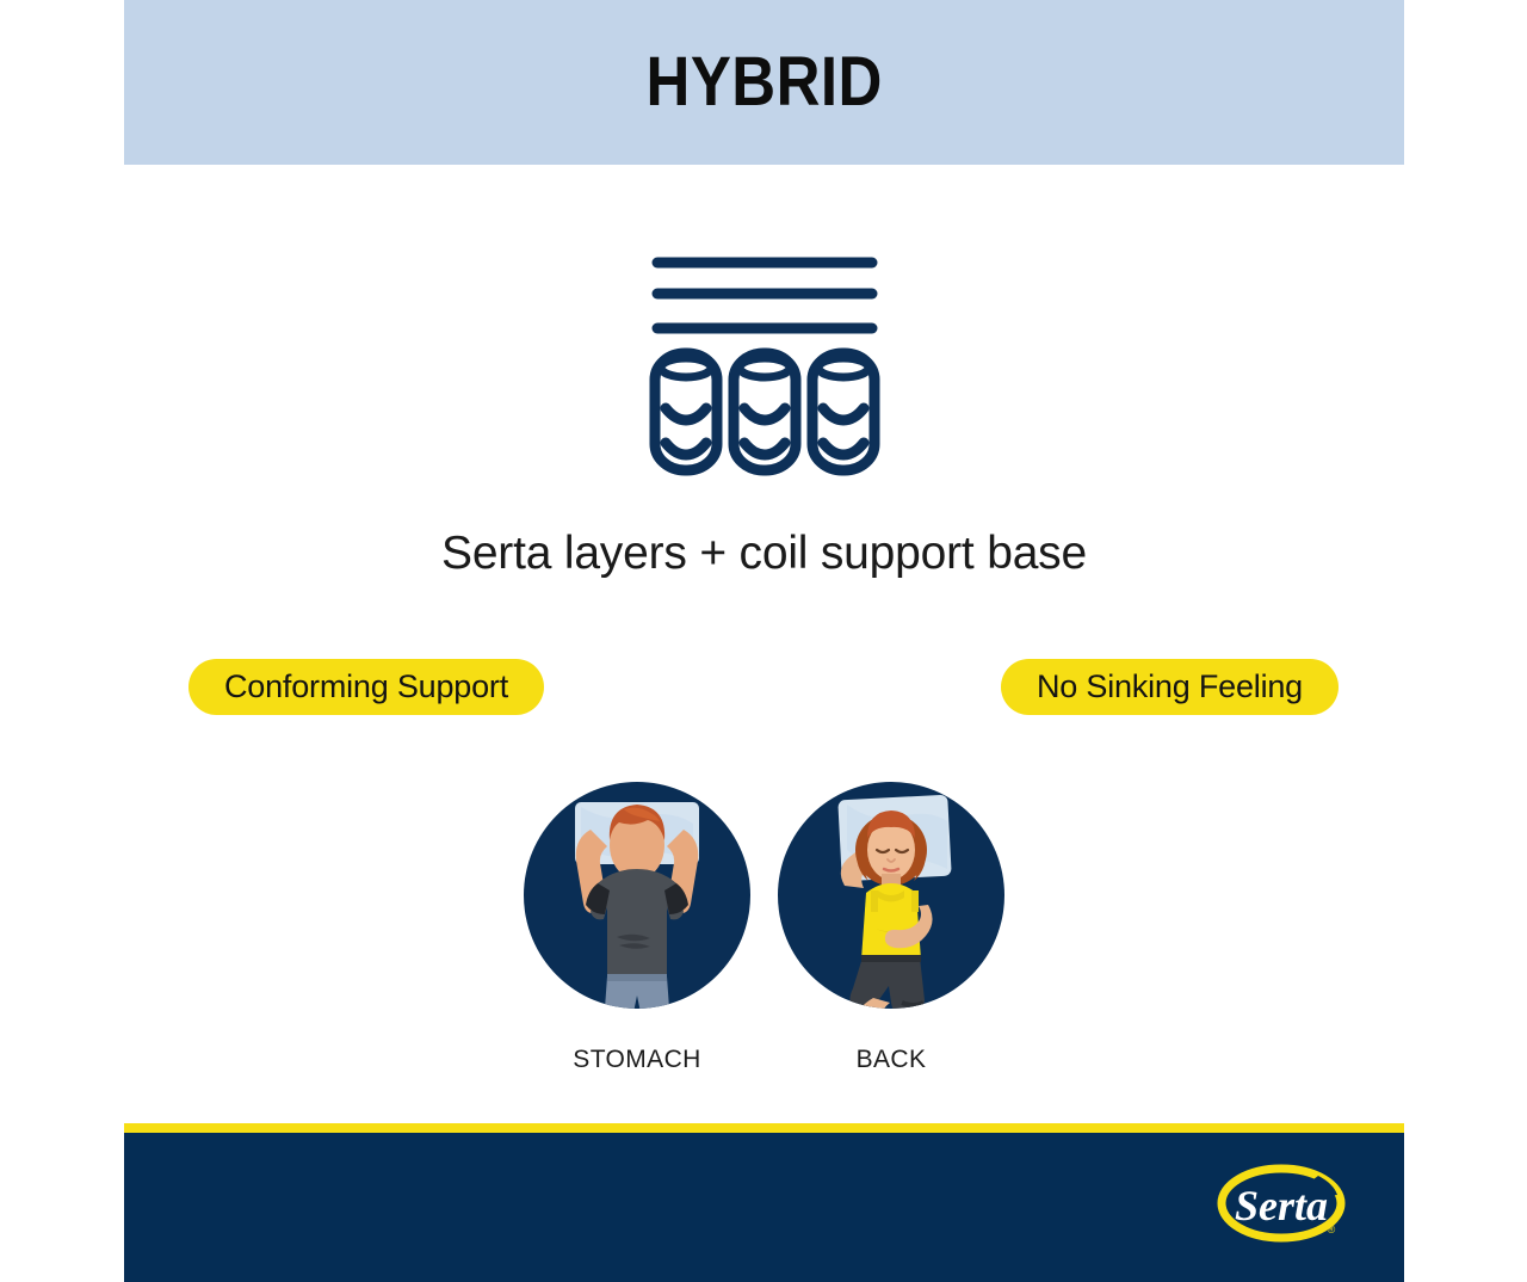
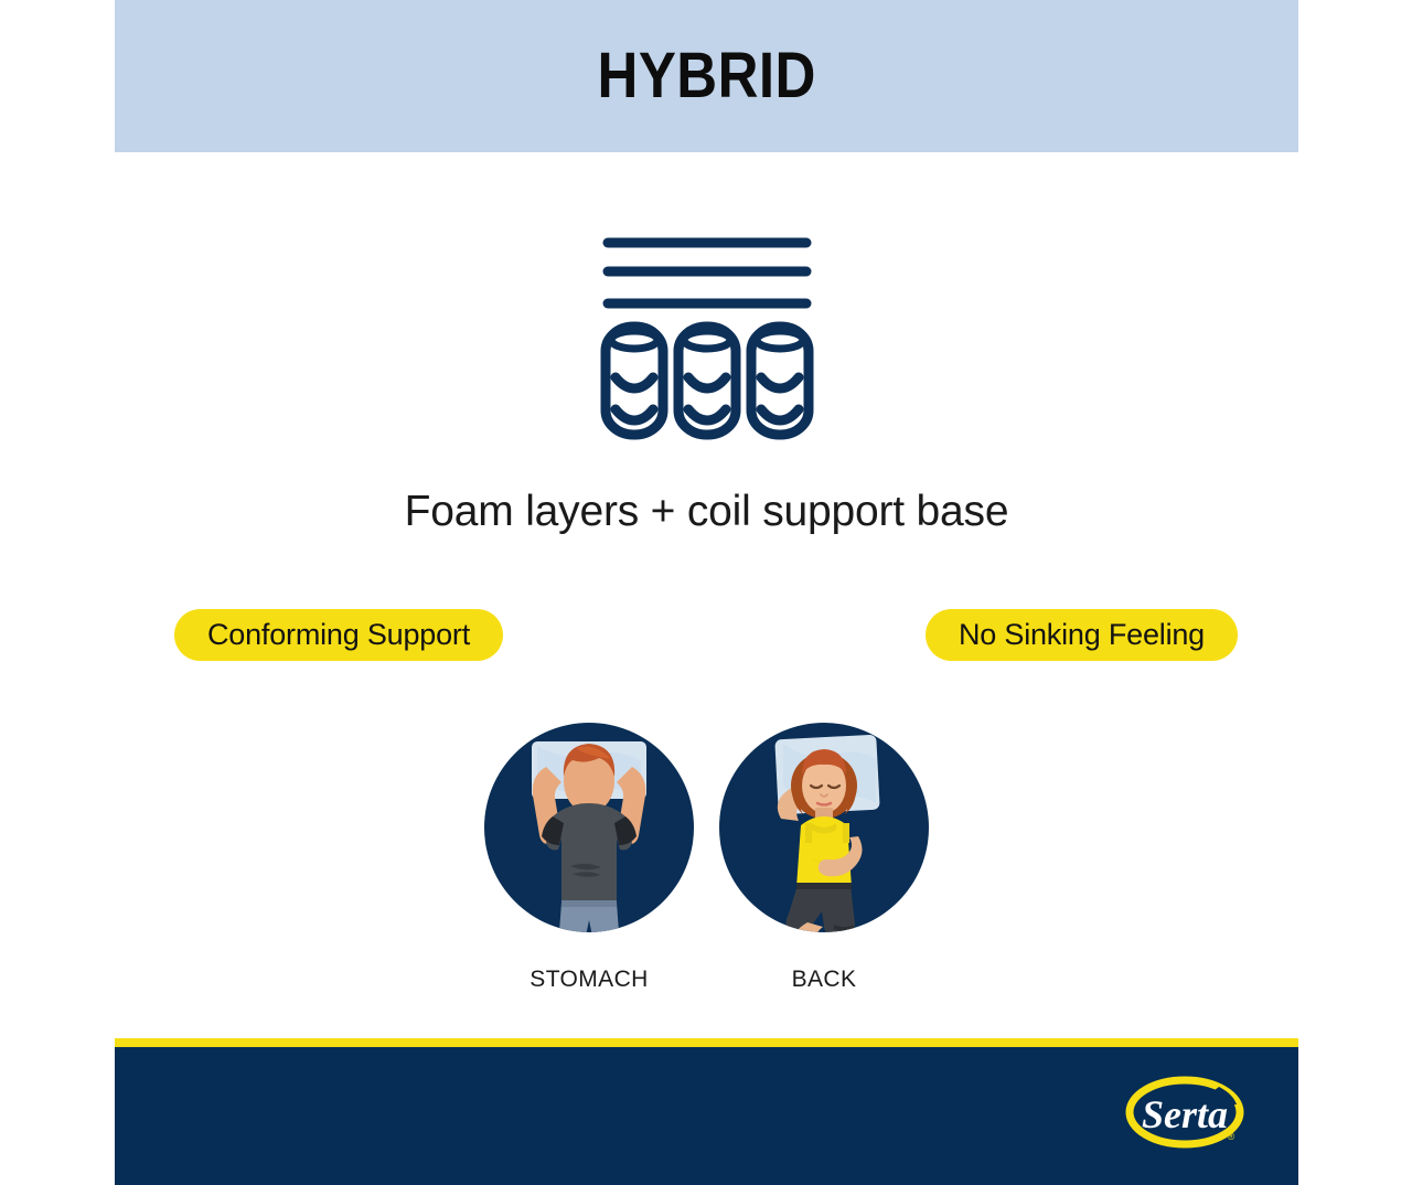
  HYBRID
- Serta layers + coil support base
+ Foam layers + coil support base
  Conforming Support
  No Sinking Feeling
  STOMACH
  BACK
  Serta
  ®
